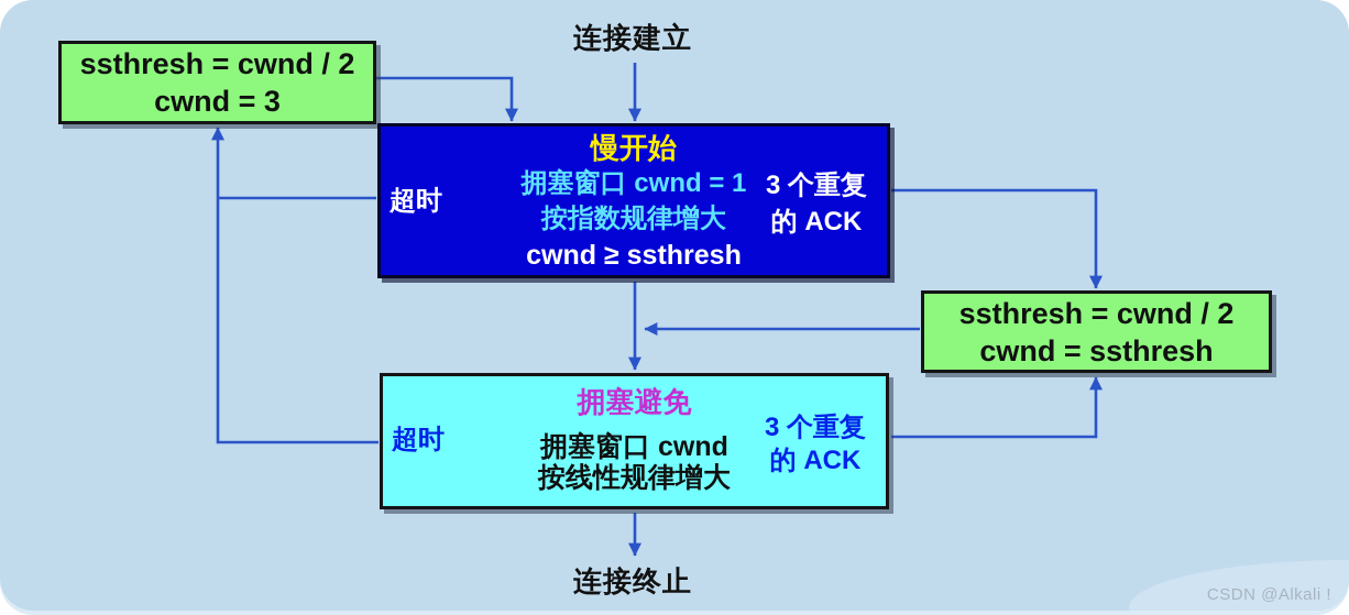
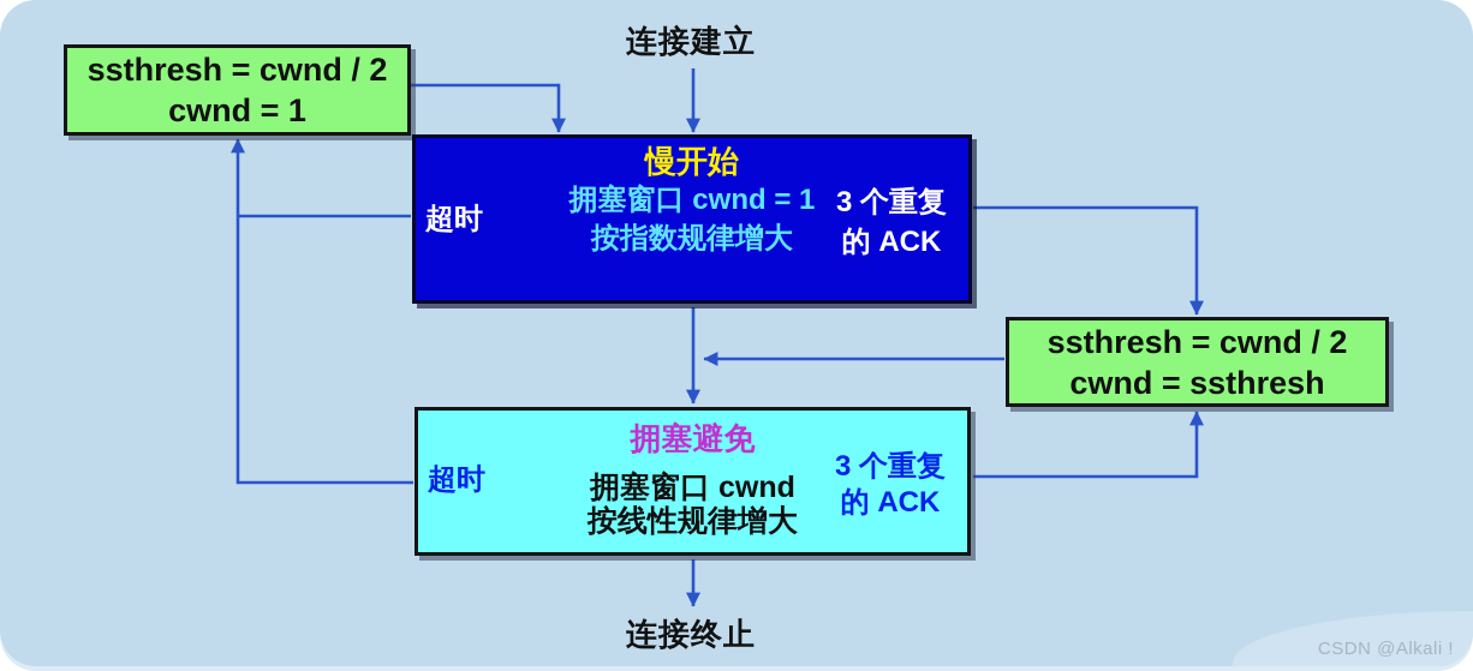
  连接建立
  ssthresh = cwnd / 2
- cwnd = 3
+ cwnd = 1
  慢开始
  拥塞窗口 cwnd = 1
  按指数规律增大
- cwnd ≥ ssthresh
  超时
  3 个重复
  的 ACK
  ssthresh = cwnd / 2
  cwnd = ssthresh
  拥塞避免
  拥塞窗口 cwnd
  按线性规律增大
  超时
  3 个重复
  的 ACK
  连接终止
  CSDN @Alkali !
